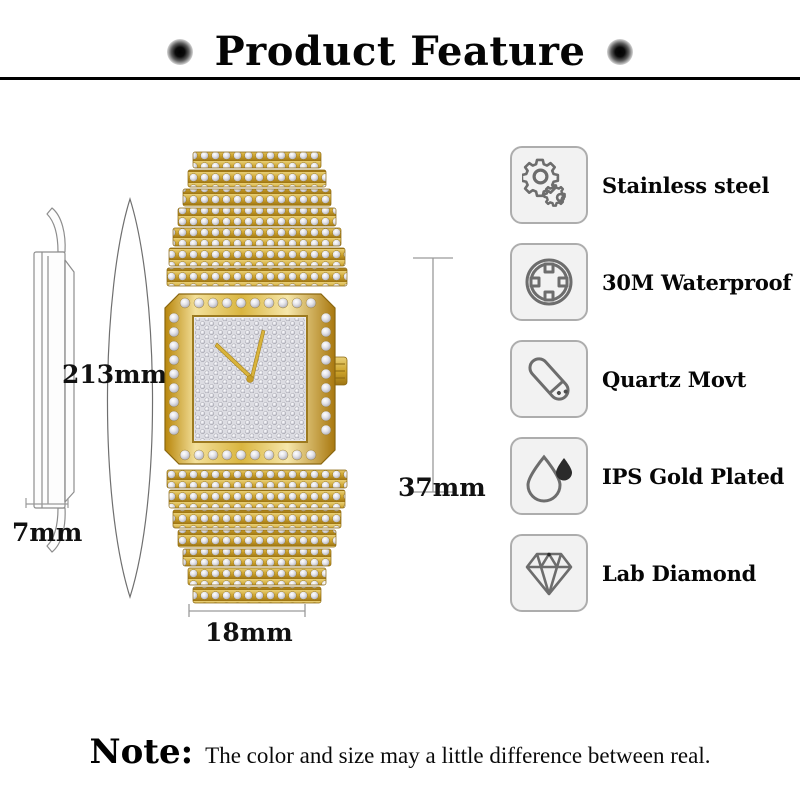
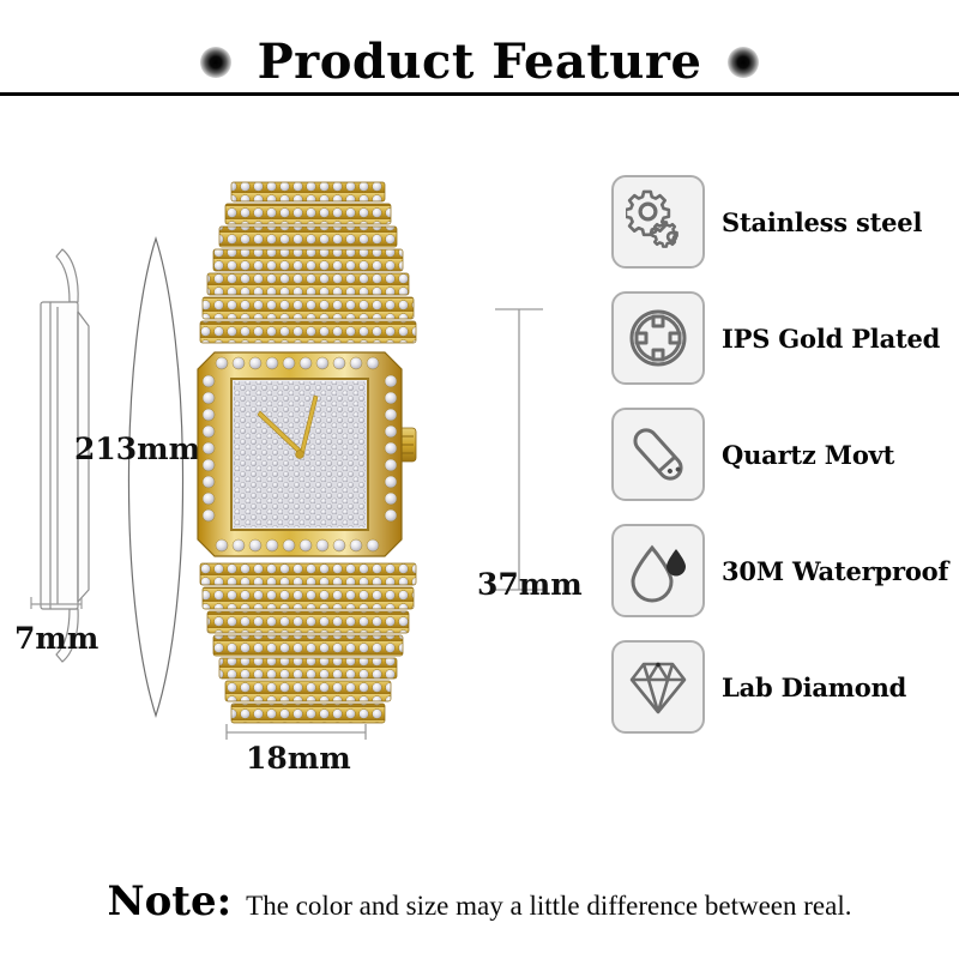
  Product Feature
  213mm
  7mm
  37mm
  18mm
  Stainless steel
- 30M Waterproof
+ IPS Gold Plated
  Quartz Movt
- IPS Gold Plated
+ 30M Waterproof
  Lab Diamond
  Note:
  The color and size may a little difference between real.
